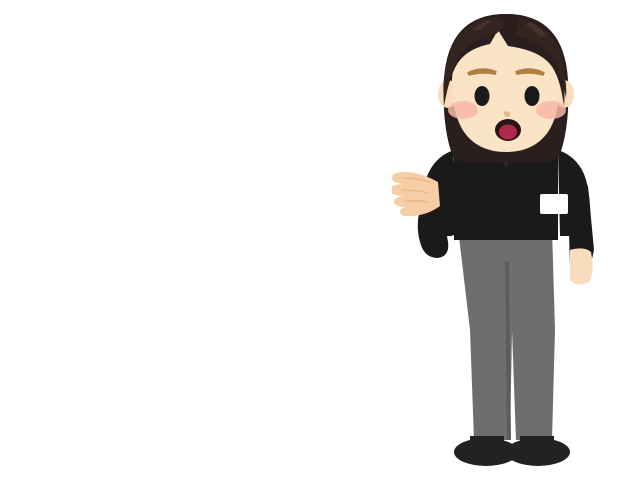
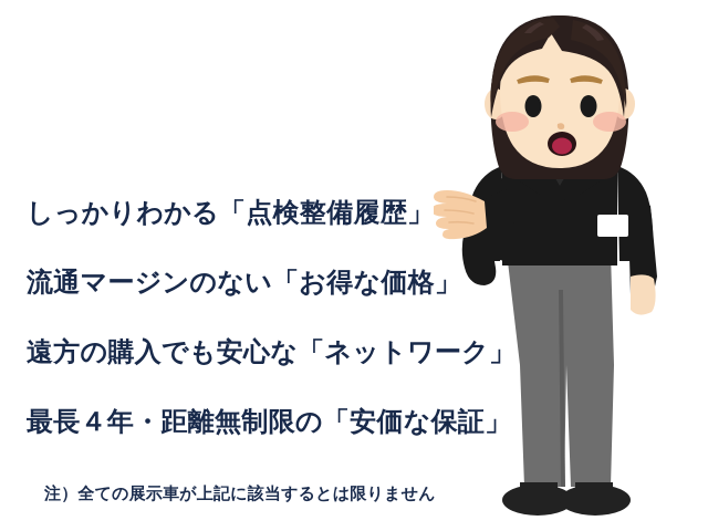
+ しっかりわかる「点検整備履歴」
+ 流通マージンのない「お得な価格」
+ 遠方の購入でも安心な「ネットワーク」
+ 最長４年・距離無制限の「安価な保証」
+ 注）全ての展示車が上記に該当するとは限りません
